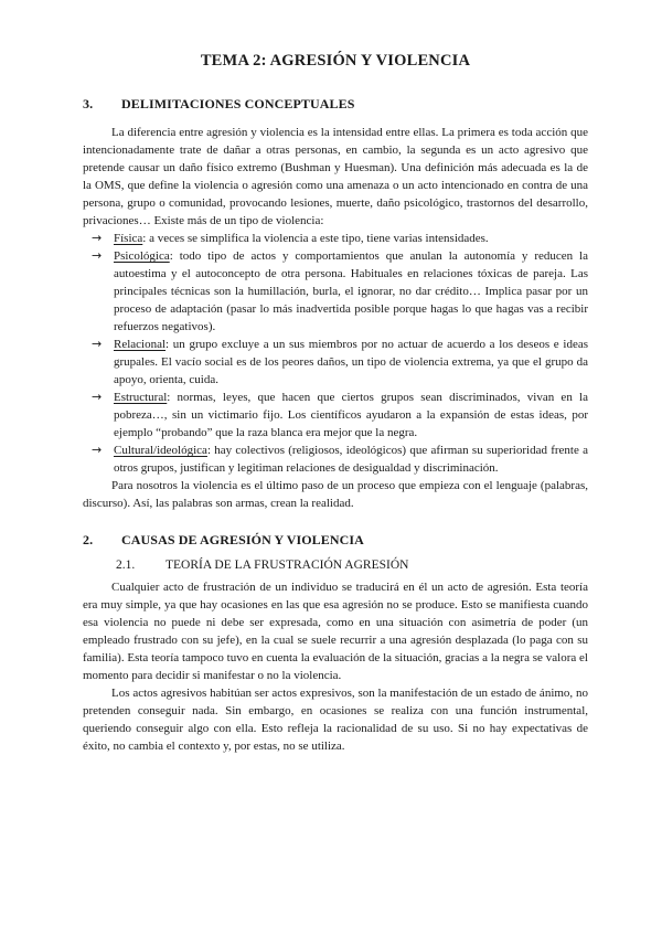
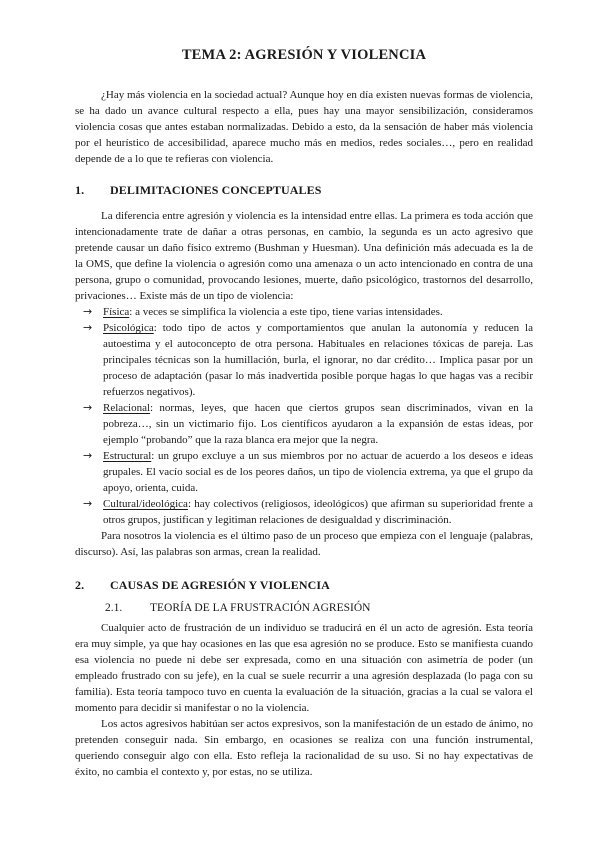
  TEMA 2: AGRESIÓN Y VIOLENCIA
+ ¿Hay más violencia en la sociedad actual? Aunque hoy en día existen nuevas formas de violencia, se ha dado un avance cultural respecto a ella, pues hay una mayor sensibilización, consideramos violencia cosas que antes estaban normalizadas. Debido a esto, da la sensación de haber más violencia por el heurístico de accesibilidad, aparece mucho más en medios, redes sociales…, pero en realidad depende de a lo que te refieras con violencia.
- 3.
+ 1.
  DELIMITACIONES CONCEPTUALES
  La diferencia entre agresión y violencia es la intensidad entre ellas. La primera es toda acción que intencionadamente trate de dañar a otras personas, en cambio, la segunda es un acto agresivo que pretende causar un daño físico extremo (Bushman y Huesman). Una definición más adecuada es la de la OMS, que define la violencia o agresión como una amenaza o un acto intencionado en contra de una persona, grupo o comunidad, provocando lesiones, muerte, daño psicológico, trastornos del desarrollo, privaciones… Existe más de un tipo de violencia:
  →
  Física: a veces se simplifica la violencia a este tipo, tiene varias intensidades.
  →
  Psicológica: todo tipo de actos y comportamientos que anulan la autonomía y reducen la autoestima y el autoconcepto de otra persona. Habituales en relaciones tóxicas de pareja. Las principales técnicas son la humillación, burla, el ignorar, no dar crédito… Implica pasar por un proceso de adaptación (pasar lo más inadvertida posible porque hagas lo que hagas vas a recibir refuerzos negativos).
  →
- Relacional: un grupo excluye a un sus miembros por no actuar de acuerdo a los deseos e ideas grupales. El vacío social es de los peores daños, un tipo de violencia extrema, ya que el grupo da apoyo, orienta, cuida.
+ Relacional: normas, leyes, que hacen que ciertos grupos sean discriminados, vivan en la pobreza…, sin un victimario fijo. Los científicos ayudaron a la expansión de estas ideas, por ejemplo “probando” que la raza blanca era mejor que la negra.
  →
- Estructural: normas, leyes, que hacen que ciertos grupos sean discriminados, vivan en la pobreza…, sin un victimario fijo. Los científicos ayudaron a la expansión de estas ideas, por ejemplo “probando” que la raza blanca era mejor que la negra.
+ Estructural: un grupo excluye a un sus miembros por no actuar de acuerdo a los deseos e ideas grupales. El vacío social es de los peores daños, un tipo de violencia extrema, ya que el grupo da apoyo, orienta, cuida.
  →
  Cultural/ideológica: hay colectivos (religiosos, ideológicos) que afirman su superioridad frente a otros grupos, justifican y legitiman relaciones de desigualdad y discriminación.
  Para nosotros la violencia es el último paso de un proceso que empieza con el lenguaje (palabras, discurso). Así, las palabras son armas, crean la realidad.
  2.
  CAUSAS DE AGRESIÓN Y VIOLENCIA
  2.1.
  TEORÍA DE LA FRUSTRACIÓN AGRESIÓN
- Cualquier acto de frustración de un individuo se traducirá en él un acto de agresión. Esta teoría era muy simple, ya que hay ocasiones en las que esa agresión no se produce. Esto se manifiesta cuando esa violencia no puede ni debe ser expresada, como en una situación con asimetría de poder (un empleado frustrado con su jefe), en la cual se suele recurrir a una agresión desplazada (lo paga con su familia). Esta teoría tampoco tuvo en cuenta la evaluación de la situación, gracias a la negra se valora el momento para decidir si manifestar o no la violencia.
+ Cualquier acto de frustración de un individuo se traducirá en él un acto de agresión. Esta teoría era muy simple, ya que hay ocasiones en las que esa agresión no se produce. Esto se manifiesta cuando esa violencia no puede ni debe ser expresada, como en una situación con asimetría de poder (un empleado frustrado con su jefe), en la cual se suele recurrir a una agresión desplazada (lo paga con su familia). Esta teoría tampoco tuvo en cuenta la evaluación de la situación, gracias a la cual se valora el momento para decidir si manifestar o no la violencia.
  Los actos agresivos habitúan ser actos expresivos, son la manifestación de un estado de ánimo, no pretenden conseguir nada. Sin embargo, en ocasiones se realiza con una función instrumental, queriendo conseguir algo con ella. Esto refleja la racionalidad de su uso. Si no hay expectativas de éxito, no cambia el contexto y, por estas, no se utiliza.
